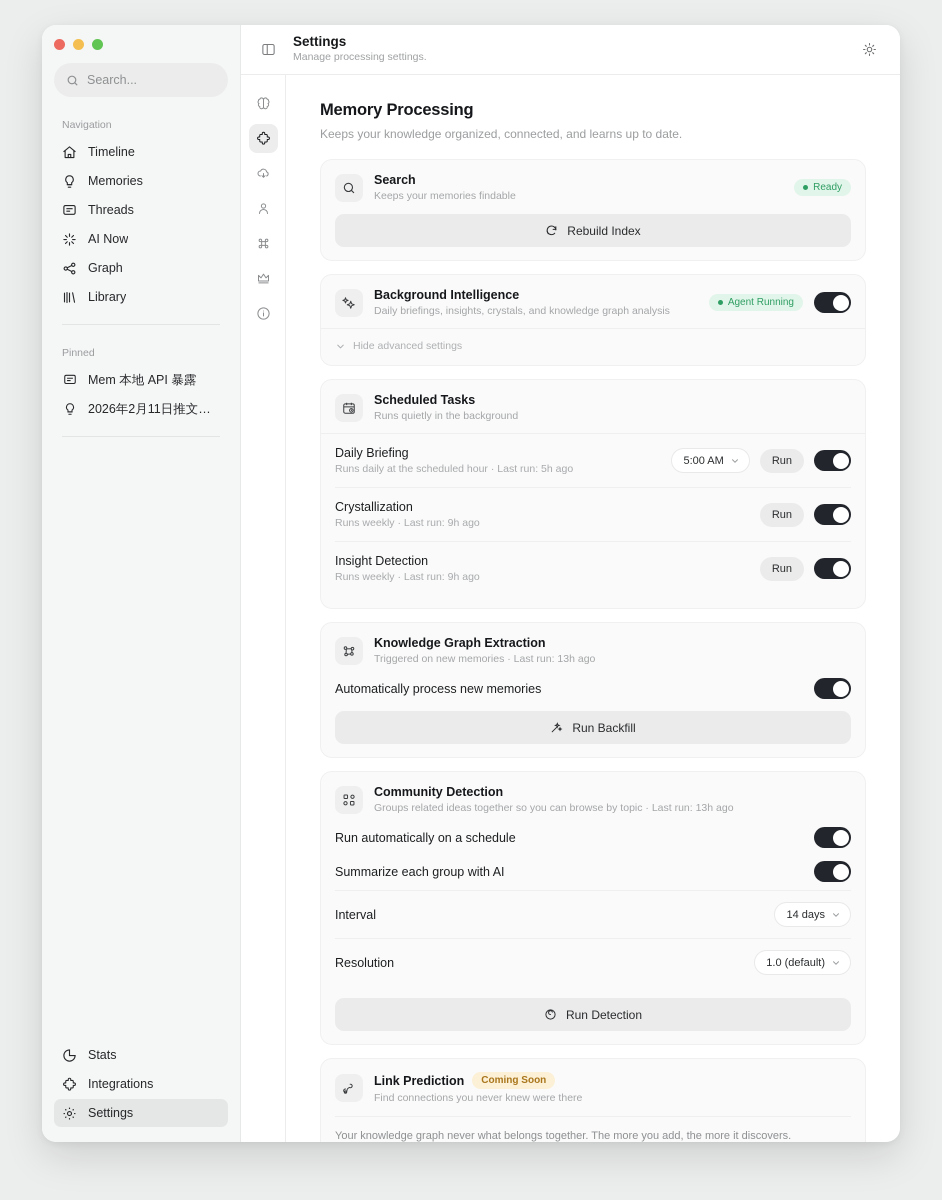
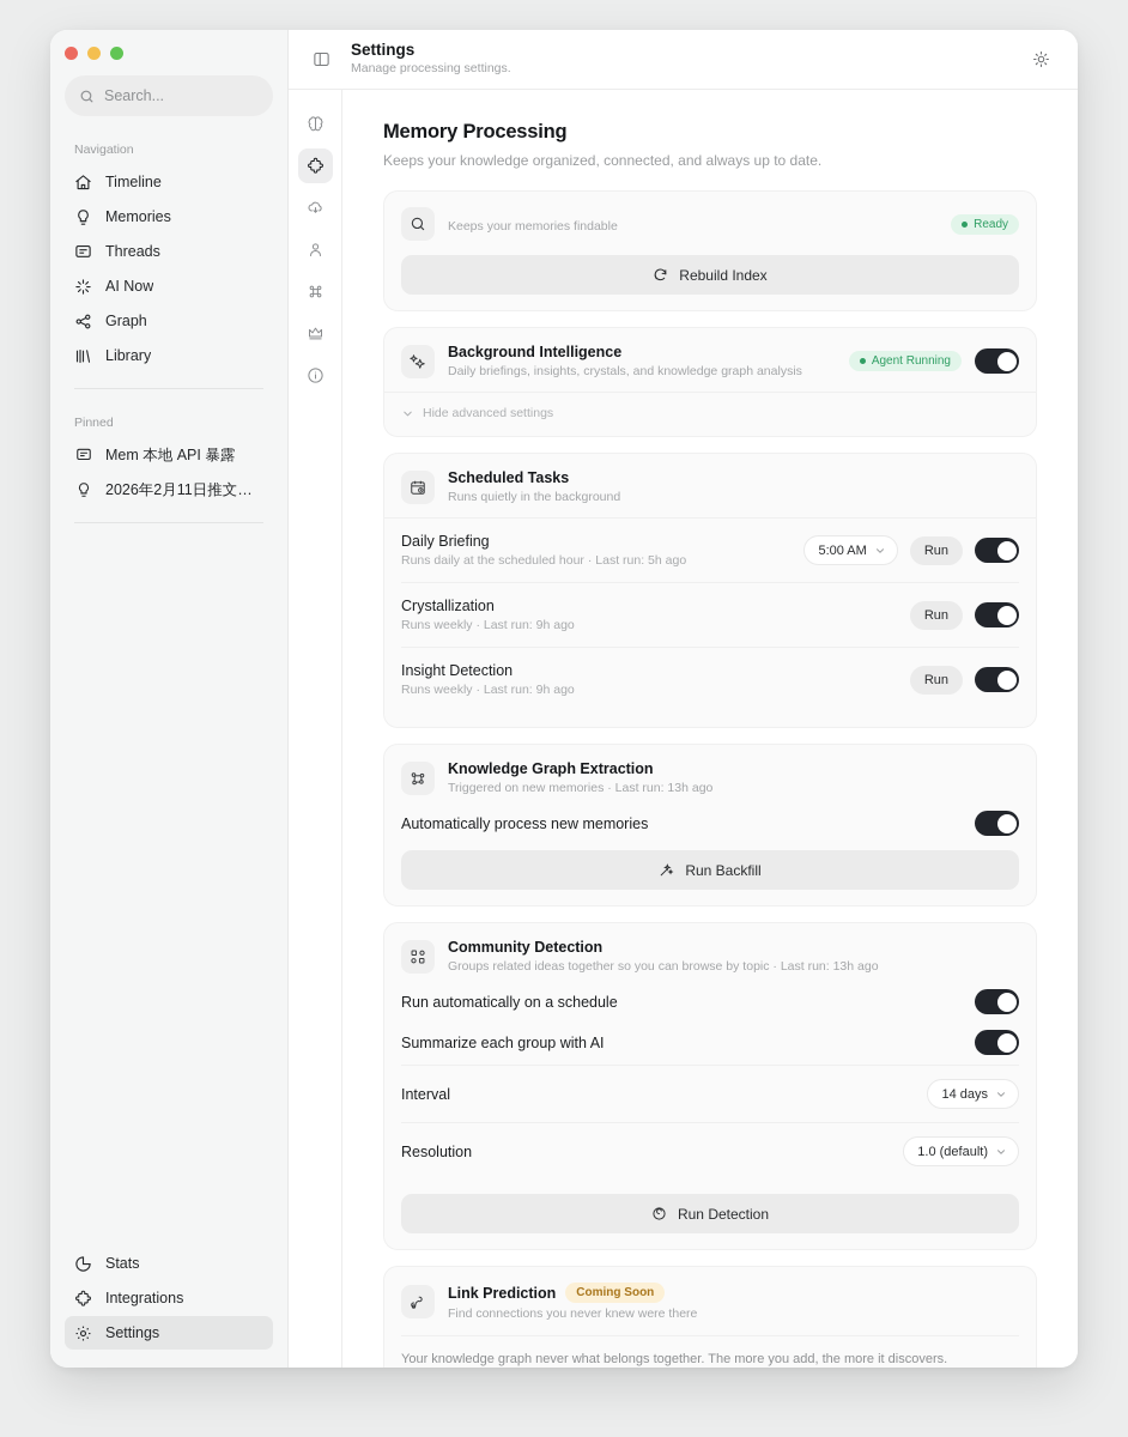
  Search...
  Navigation
  Timeline
  Memories
  Threads
  AI Now
  Graph
  Library
  Pinned
  Mem 本地 API 暴露
  2026年2月11日推文：关
  Stats
  Integrations
  Settings
  Settings
  Manage processing settings.
  Memory Processing
- Keeps your knowledge organized, connected, and learns up to date.
+ Keeps your knowledge organized, connected, and always up to date.
- Search
  Keeps your memories findable
  Ready
  Rebuild Index
  Background Intelligence
  Daily briefings, insights, crystals, and knowledge graph analysis
  Agent Running
  Hide advanced settings
  Scheduled Tasks
  Runs quietly in the background
  Daily Briefing
  Runs daily at the scheduled hour · Last run: 5h ago
  5:00 AM
  Run
  Crystallization
  Runs weekly · Last run: 9h ago
  Run
  Insight Detection
  Runs weekly · Last run: 9h ago
  Run
  Knowledge Graph Extraction
  Triggered on new memories · Last run: 13h ago
  Automatically process new memories
  Run Backfill
  Community Detection
  Groups related ideas together so you can browse by topic · Last run: 13h ago
  Run automatically on a schedule
  Summarize each group with AI
  Interval
  14 days
  Resolution
  1.0 (default)
  Run Detection
  Link Prediction
  Coming Soon
  Find connections you never knew were there
  Your knowledge graph never what belongs together. The more you add, the more it discovers.
